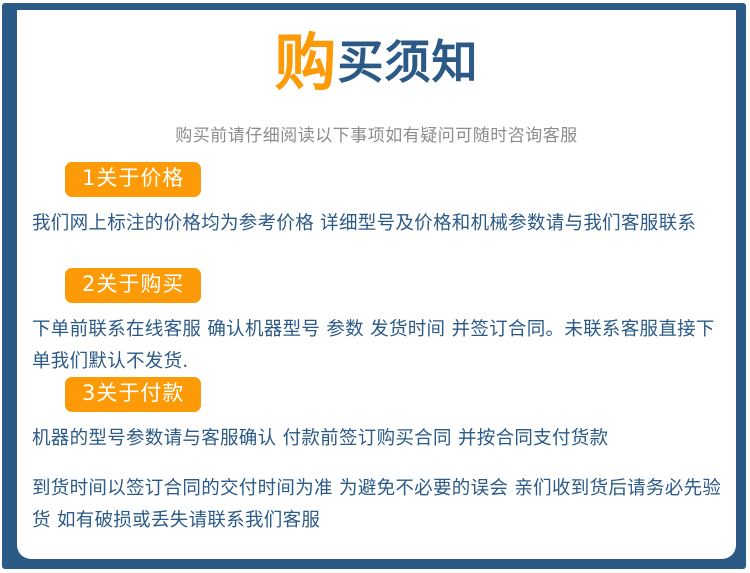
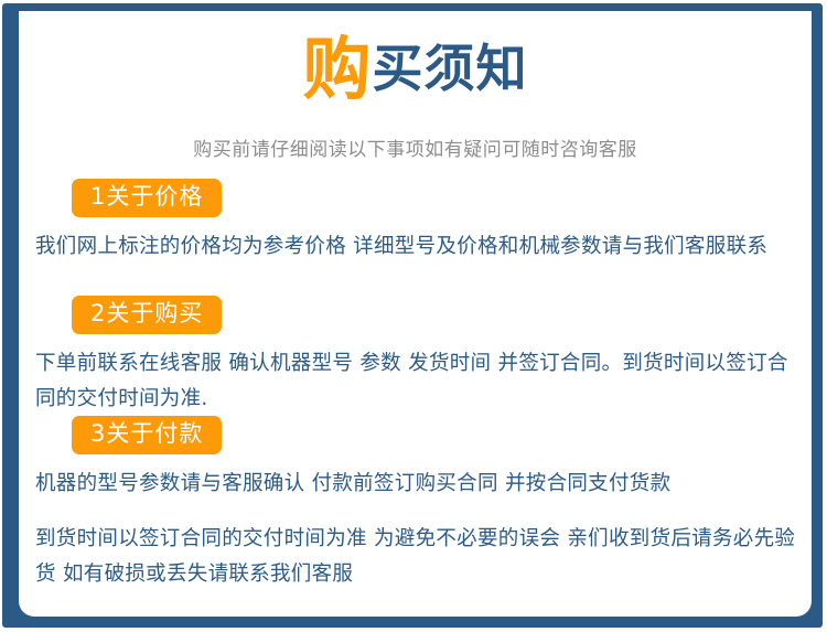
  购买须知
  购买前请仔细阅读以下事项如有疑问可随时咨询客服
  1关于价格
  我们网上标注的价格均为参考价格 详细型号及价格和机械参数请与我们客服联系
  2关于购买
- 下单前联系在线客服 确认机器型号 参数 发货时间 并签订合同。未联系客服直接下单我们默认不发货.
+ 下单前联系在线客服 确认机器型号 参数 发货时间 并签订合同。到货时间以签订合同的交付时间为准.
  3关于付款
  机器的型号参数请与客服确认 付款前签订购买合同 并按合同支付货款
  到货时间以签订合同的交付时间为准 为避免不必要的误会 亲们收到货后请务必先验货 如有破损或丢失请联系我们客服
